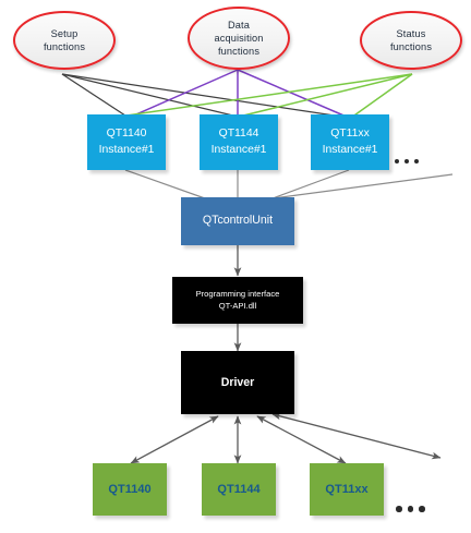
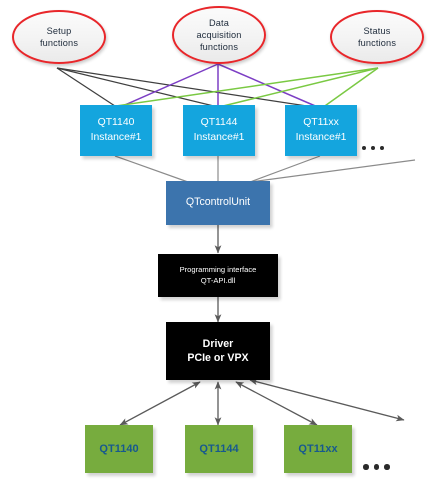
  Setup
  functions
  Data
  acquisition
  functions
  Status
  functions
  QT1140
  Instance#1
  QT1144
  Instance#1
  QT11xx
  Instance#1
  QTcontrolUnit
  Programming interface
  QT-API.dll
  Driver
+ PCIe or VPX
  QT1140
  QT1144
  QT11xx
